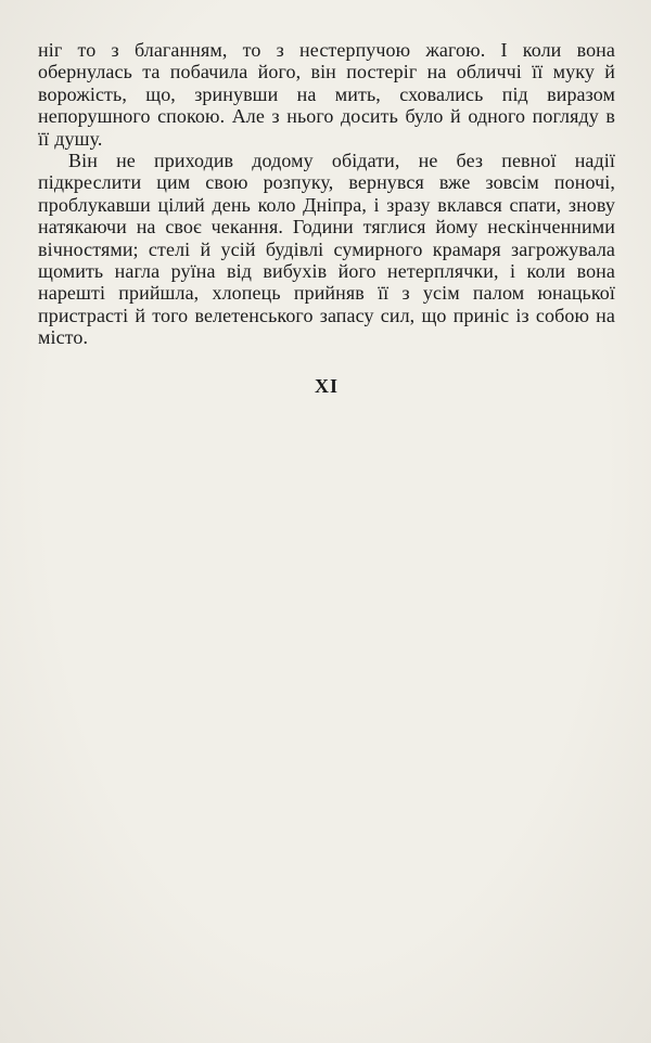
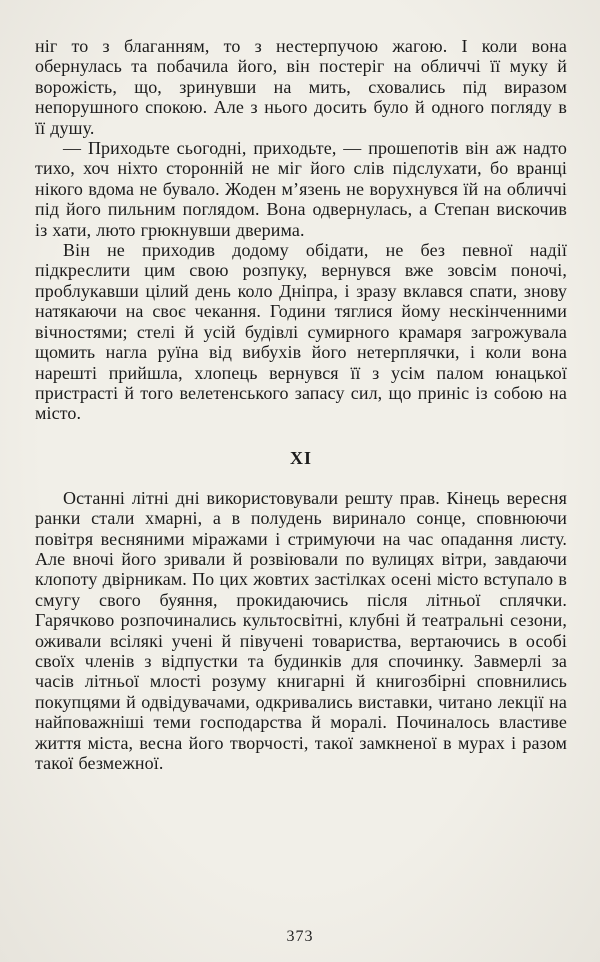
  ніг то з благанням, то з нестерпучою жагою. І коли вона обернулась та побачила його, він постеріг на обличчі її муку й ворожість, що, зринувши на мить, сховались під виразом непорушного спокою. Але з нього досить було й одного погляду в її душу.
+ — Приходьте сьогодні, приходьте, — прошепотів він аж надто тихо, хоч ніхто сторонній не міг його слів підслухати, бо вранці нікого вдома не бувало. Жоден м’язень не ворухнувся їй на обличчі під його пильним поглядом. Вона одвернулась, а Степан вискочив із хати, люто грюкнувши дверима.
- Він не приходив додому обідати, не без певної надії підкреслити цим свою розпуку, вернувся вже зовсім поночі, проблукавши цілий день коло Дніпра, і зразу вклався спати, знову натякаючи на своє чекання. Години тяглися йому нескінченними вічностями; стелі й усій будівлі сумирного крамаря загрожувала щомить нагла руїна від вибухів його нетерплячки, і коли вона нарешті прийшла, хлопець прийняв її з усім палом юнацької пристрасті й того велетенського запасу сил, що приніс із собою на місто.
+ Він не приходив додому обідати, не без певної надії підкреслити цим свою розпуку, вернувся вже зовсім поночі, проблукавши цілий день коло Дніпра, і зразу вклався спати, знову натякаючи на своє чекання. Години тяглися йому нескінченними вічностями; стелі й усій будівлі сумирного крамаря загрожувала щомить нагла руїна від вибухів його нетерплячки, і коли вона нарешті прийшла, хлопець вернувся її з усім палом юнацької пристрасті й того велетенського запасу сил, що приніс із собою на місто.
  XI
+ Останні літні дні використовували решту прав. Кінець вересня ранки стали хмарні, а в полудень виринало сонце, сповнюючи повітря весняними міражами і стримуючи на час опадання листу. Але вночі його зривали й розвіювали по вулицях вітри, завдаючи клопоту двірникам. По цих жовтих застілках осені місто вступало в смугу свого буяння, прокидаючись після літньої сплячки. Гарячково розпочинались культосвітні, клубні й театральні сезони, оживали всілякі учені й півучені товариства, вертаючись в особі своїх членів з відпустки та будинків для спочинку. Завмерлі за часів літньої млості розуму книгарні й книгозбірні сповнились покупцями й одвідувачами, одкривались виставки, читано лекції на найповажніші теми господарства й моралі. Починалось властиве життя міста, весна його творчості, такої замкненої в мурах і разом такої безмежної.
+ 373
